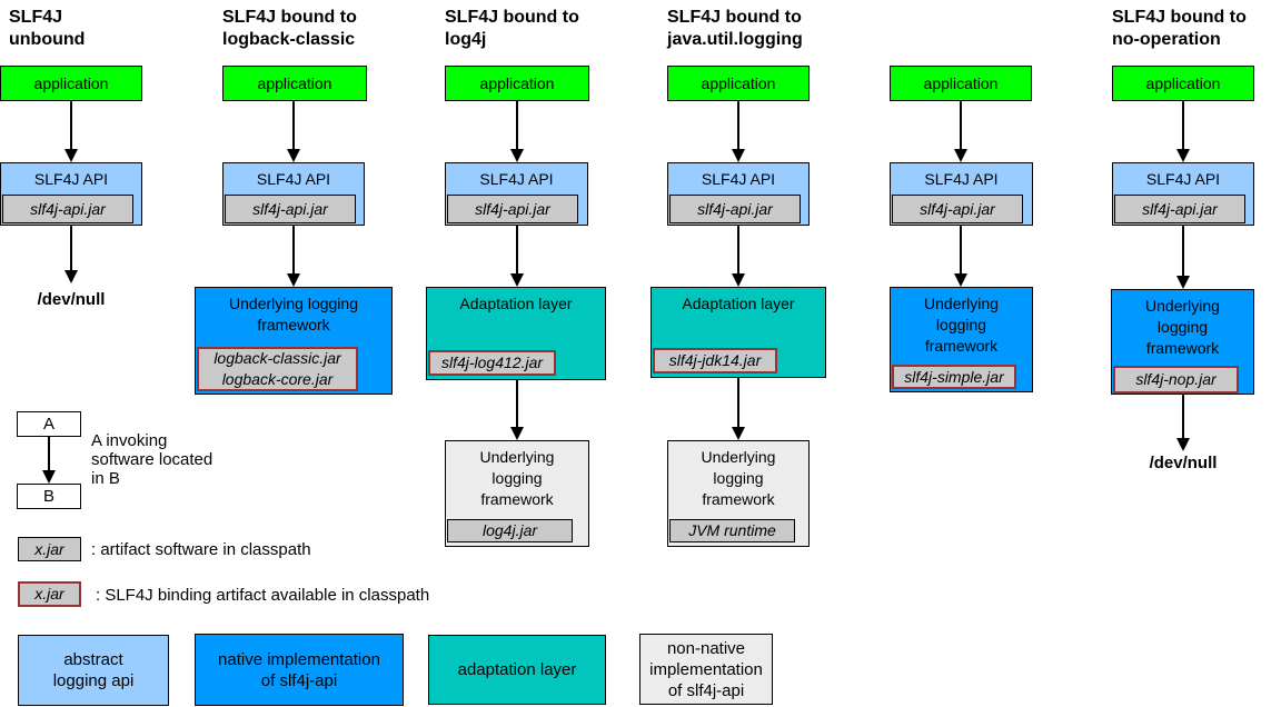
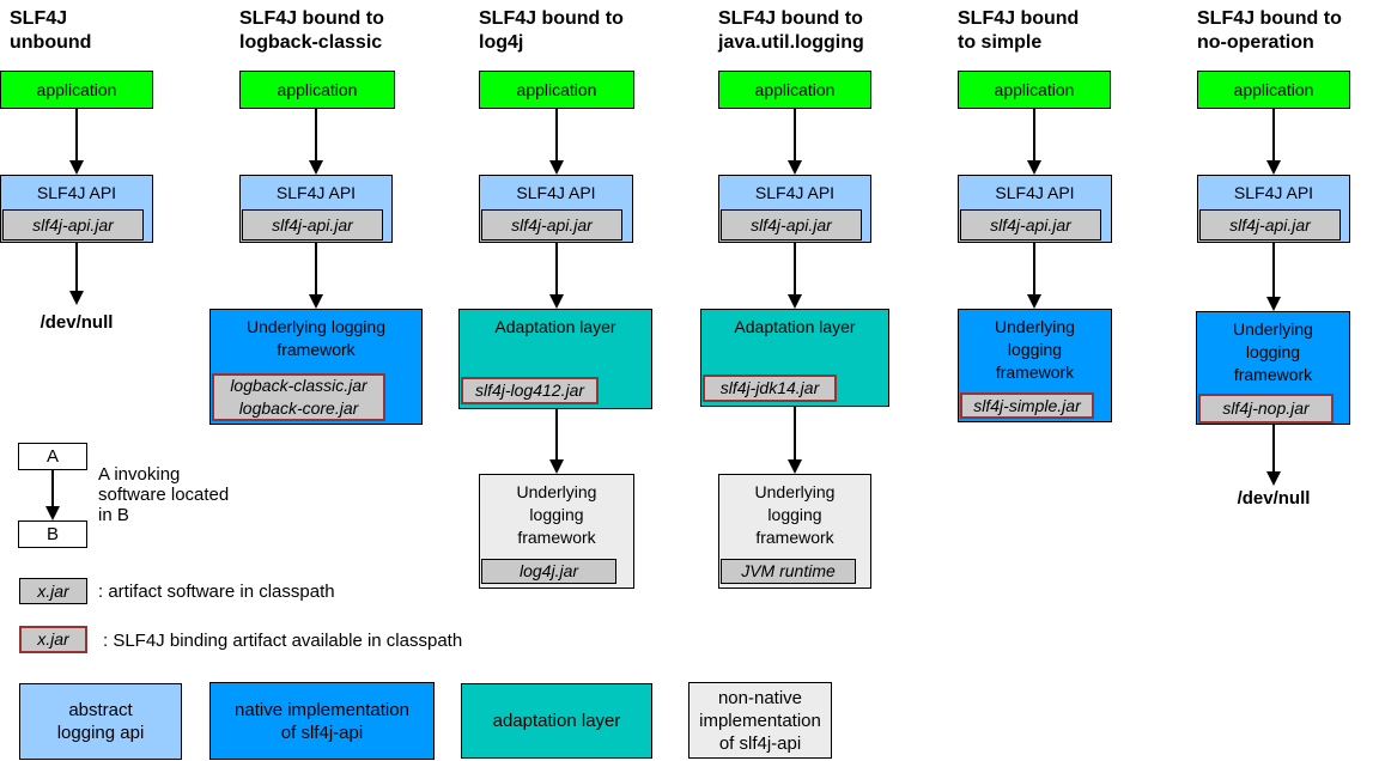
  SLF4J
  unbound
  application
  SLF4J API
  slf4j-api.jar
  /dev/null
  SLF4J bound to
  logback-classic
  application
  SLF4J API
  slf4j-api.jar
  Underlying logging
  framework
  logback-classic.jar
  logback-core.jar
  SLF4J bound to
  log4j
  application
  SLF4J API
  slf4j-api.jar
  Adaptation layer
  slf4j-log412.jar
  Underlying
  logging
  framework
  log4j.jar
  SLF4J bound to
  java.util.logging
  application
  SLF4J API
  slf4j-api.jar
  Adaptation layer
  slf4j-jdk14.jar
  Underlying
  logging
  framework
  JVM runtime
+ SLF4J bound
+ to simple
  application
  SLF4J API
  slf4j-api.jar
  Underlying
  logging
  framework
  slf4j-simple.jar
  SLF4J bound to
  no-operation
  application
  SLF4J API
  slf4j-api.jar
  Underlying
  logging
  framework
  slf4j-nop.jar
  /dev/null
  A
  B
  A invoking
  software located
  in B
  x.jar
  : artifact software in classpath
  x.jar
  : SLF4J binding artifact available in classpath
  abstract
  logging api
  native implementation
  of slf4j-api
  adaptation layer
  non-native
  implementation
  of slf4j-api
